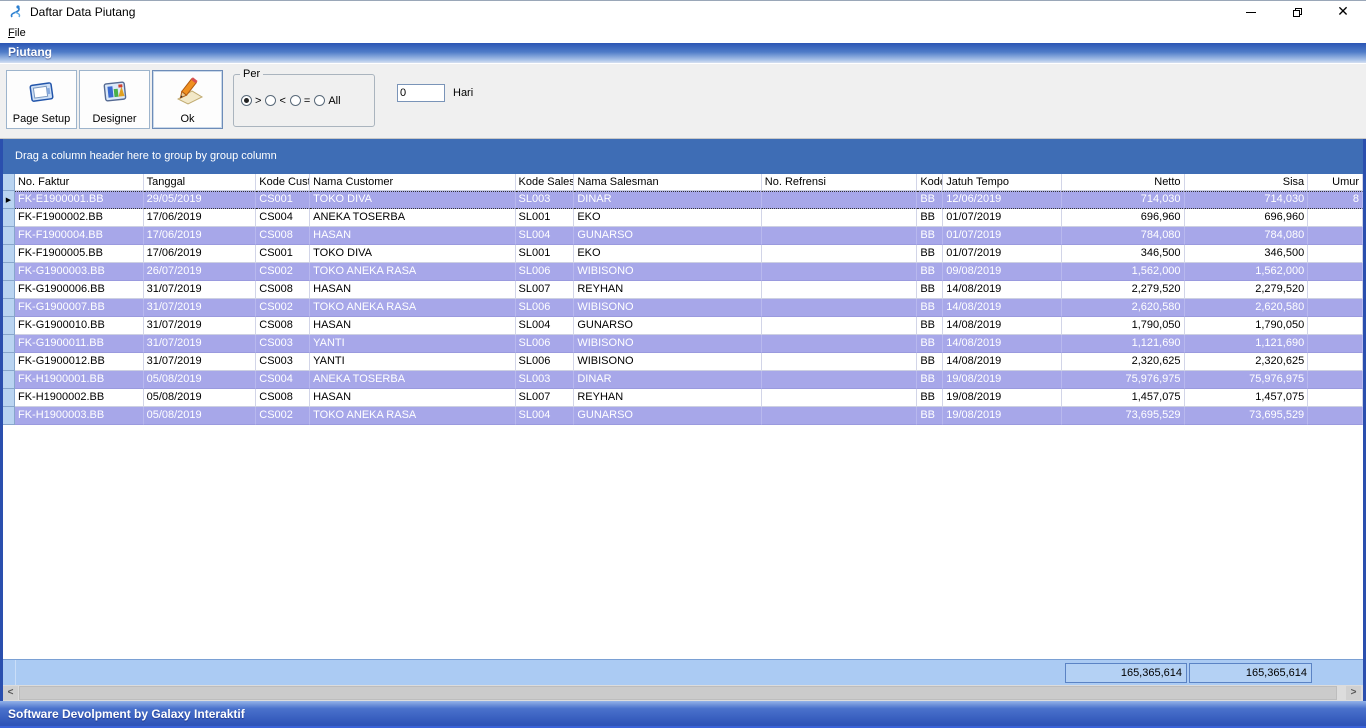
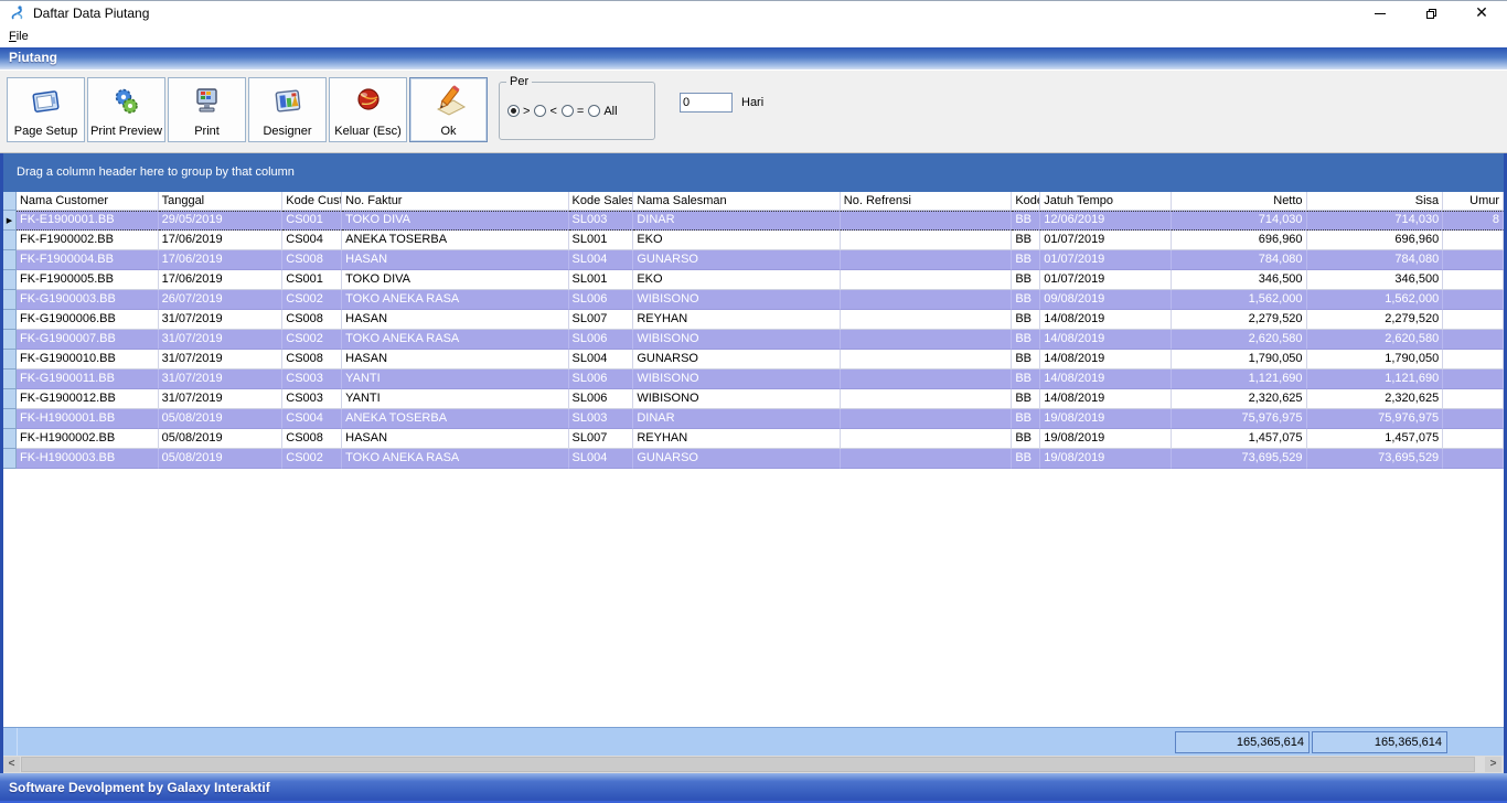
  Daftar Data Piutang
  ✕
  File
  Piutang
  Page Setup
+ Print Preview
+ Print
  Designer
+ Keluar (Esc)
  Ok
  Per
  >
  <
  =
  All
  0
  Hari
- Drag a column header here to group by group column
+ Drag a column header here to group by that column
- No. Faktur
+ Nama Customer
  Tanggal
  Kode Cust
- Nama Customer
+ No. Faktur
  Kode Sales
  Nama Salesman
  No. Refrensi
  Jatuh Tempo
  Netto
  Sisa
  Umur
  FK-E1900001.BB
  29/05/2019
  CS001
  TOKO DIVA
  SL003
  DINAR
  BB
  12/06/2019
  714,030
  714,030
  8
  FK-F1900002.BB
  17/06/2019
  CS004
  ANEKA TOSERBA
  SL001
  EKO
  BB
  01/07/2019
  696,960
  696,960
  FK-F1900004.BB
  17/06/2019
  CS008
  HASAN
  SL004
  GUNARSO
  BB
  01/07/2019
  784,080
  784,080
  FK-F1900005.BB
  17/06/2019
  CS001
  TOKO DIVA
  SL001
  EKO
  BB
  01/07/2019
  346,500
  346,500
  FK-G1900003.BB
  26/07/2019
  CS002
  TOKO ANEKA RASA
  SL006
  WIBISONO
  BB
  09/08/2019
  1,562,000
  1,562,000
  FK-G1900006.BB
  31/07/2019
  CS008
  HASAN
  SL007
  REYHAN
  BB
  14/08/2019
  2,279,520
  2,279,520
  FK-G1900007.BB
  31/07/2019
  CS002
  TOKO ANEKA RASA
  SL006
  WIBISONO
  BB
  14/08/2019
  2,620,580
  2,620,580
  FK-G1900010.BB
  31/07/2019
  CS008
  HASAN
  SL004
  GUNARSO
  BB
  14/08/2019
  1,790,050
  1,790,050
  FK-G1900011.BB
  31/07/2019
  CS003
  YANTI
  SL006
  WIBISONO
  BB
  14/08/2019
  1,121,690
  1,121,690
  FK-G1900012.BB
  31/07/2019
  CS003
  YANTI
  SL006
  WIBISONO
  BB
  14/08/2019
  2,320,625
  2,320,625
  FK-H1900001.BB
  05/08/2019
  CS004
  ANEKA TOSERBA
  SL003
  DINAR
  BB
  19/08/2019
  75,976,975
  75,976,975
  FK-H1900002.BB
  05/08/2019
  CS008
  HASAN
  SL007
  REYHAN
  BB
  19/08/2019
  1,457,075
  1,457,075
  FK-H1900003.BB
  05/08/2019
  CS002
  TOKO ANEKA RASA
  SL004
  GUNARSO
  BB
  19/08/2019
  73,695,529
  73,695,529
  165,365,614
  165,365,614
  <
  >
  Software Devolpment by Galaxy Interaktif
